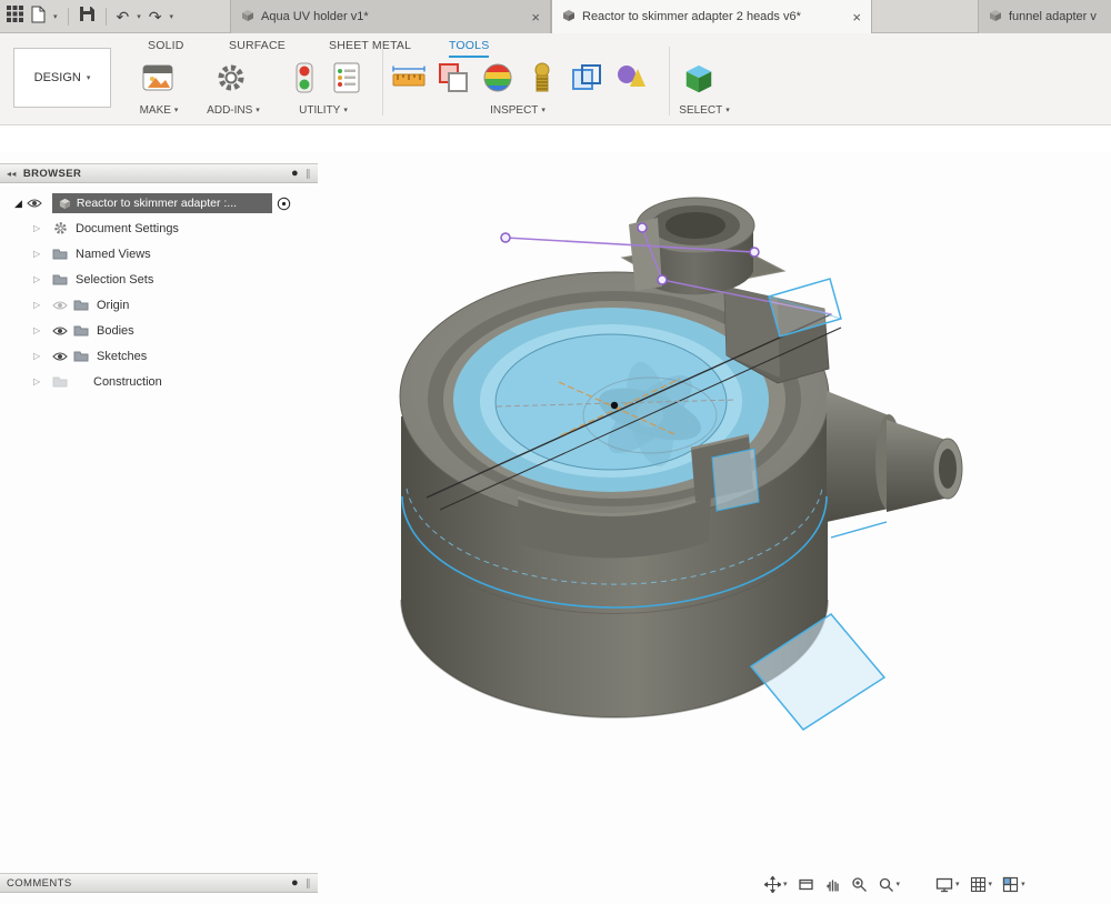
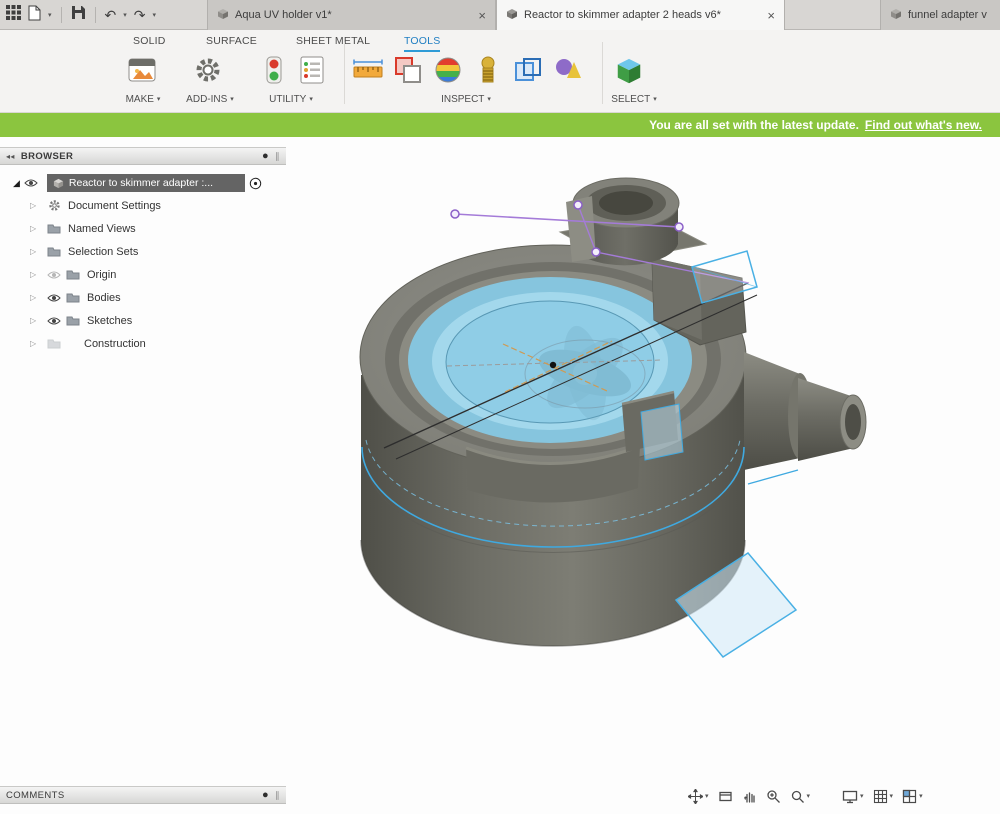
  ↶
  ↷
  Aqua UV holder v1*
  ×
  Reactor to skimmer adapter 2 heads v6*
  ×
  funnel adapter v
- DESIGN
  SOLID
  SURFACE
  SHEET METAL
  TOOLS
  MAKE
  ADD-INS
  UTILITY
  INSPECT
  SELECT
+ You are all set with the latest update.
+ Find out what's new.
  ◂◂
  BROWSER
  ●
  ∥
  ◢
  Reactor to skimmer adapter :...
  ▷
  Document Settings
  ▷
  Named Views
  ▷
  Selection Sets
  ▷
  Origin
  ▷
  Bodies
  ▷
  Sketches
  ▷
  Construction
  COMMENTS
  ●
  ∥
